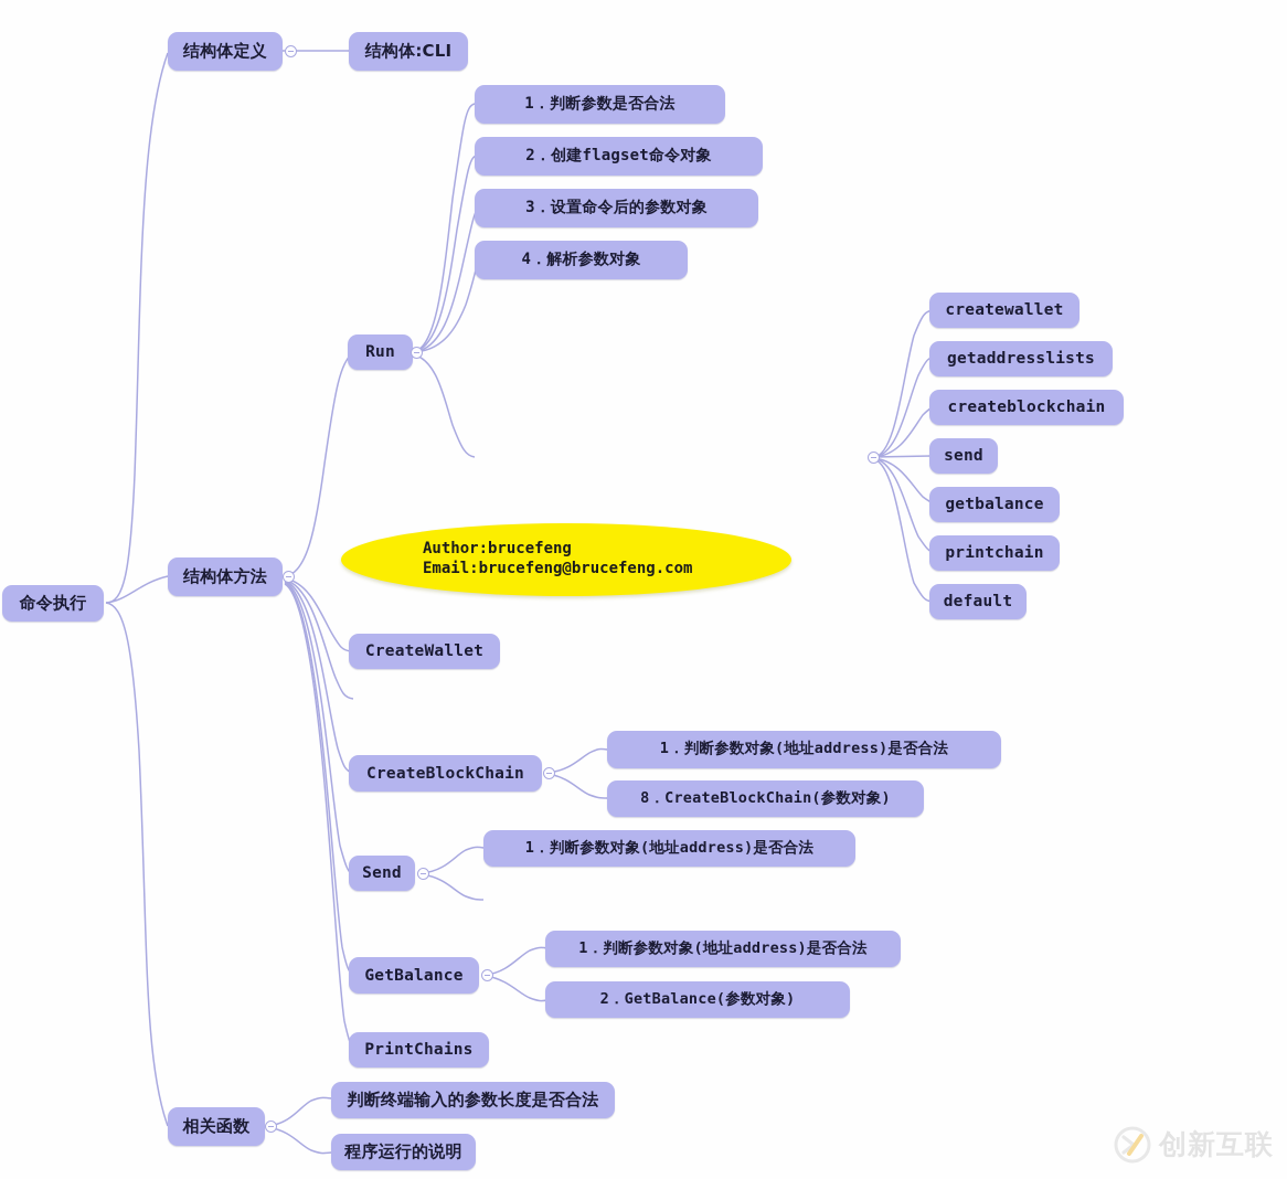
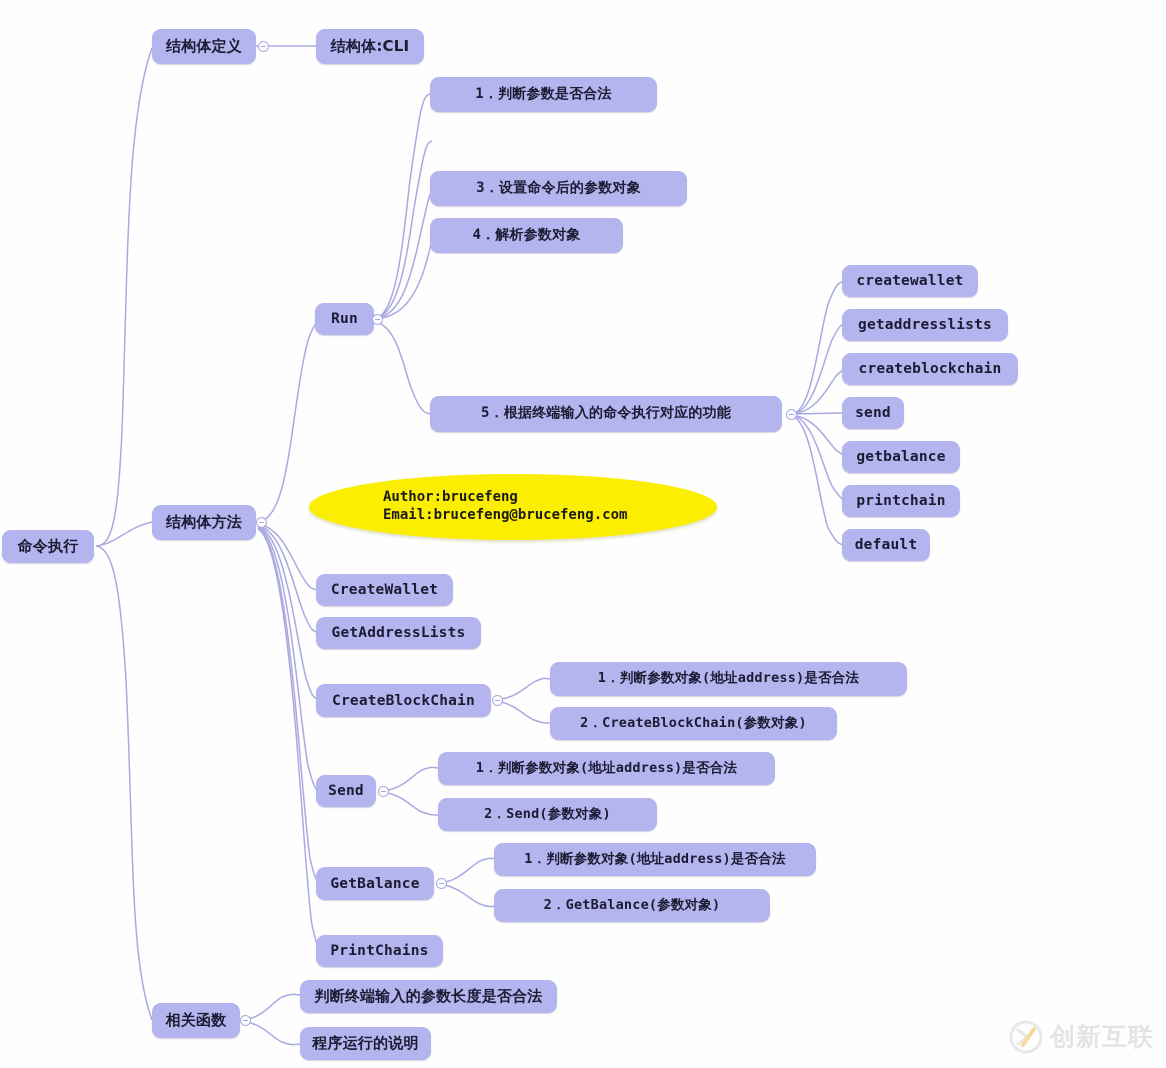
  命令执行
  结构体定义
  结构体方法
  相关函数
  结构体:CLI
  Run
  1．判断参数是否合法
- 2．创建flagset命令对象
  3．设置命令后的参数对象
  4．解析参数对象
+ 5．根据终端输入的命令执行对应的功能
  createwallet
  getaddresslists
  createblockchain
  send
  getbalance
  printchain
  default
  Author:brucefeng
  Email:brucefeng@brucefeng.com
  CreateWallet
+ GetAddressLists
  CreateBlockChain
  1．判断参数对象(地址address)是否合法
- 8．CreateBlockChain(参数对象)
+ 2．CreateBlockChain(参数对象)
  Send
  1．判断参数对象(地址address)是否合法
+ 2．Send(参数对象)
  GetBalance
  1．判断参数对象(地址address)是否合法
  2．GetBalance(参数对象)
  PrintChains
  判断终端输入的参数长度是否合法
  程序运行的说明
  创新互联
